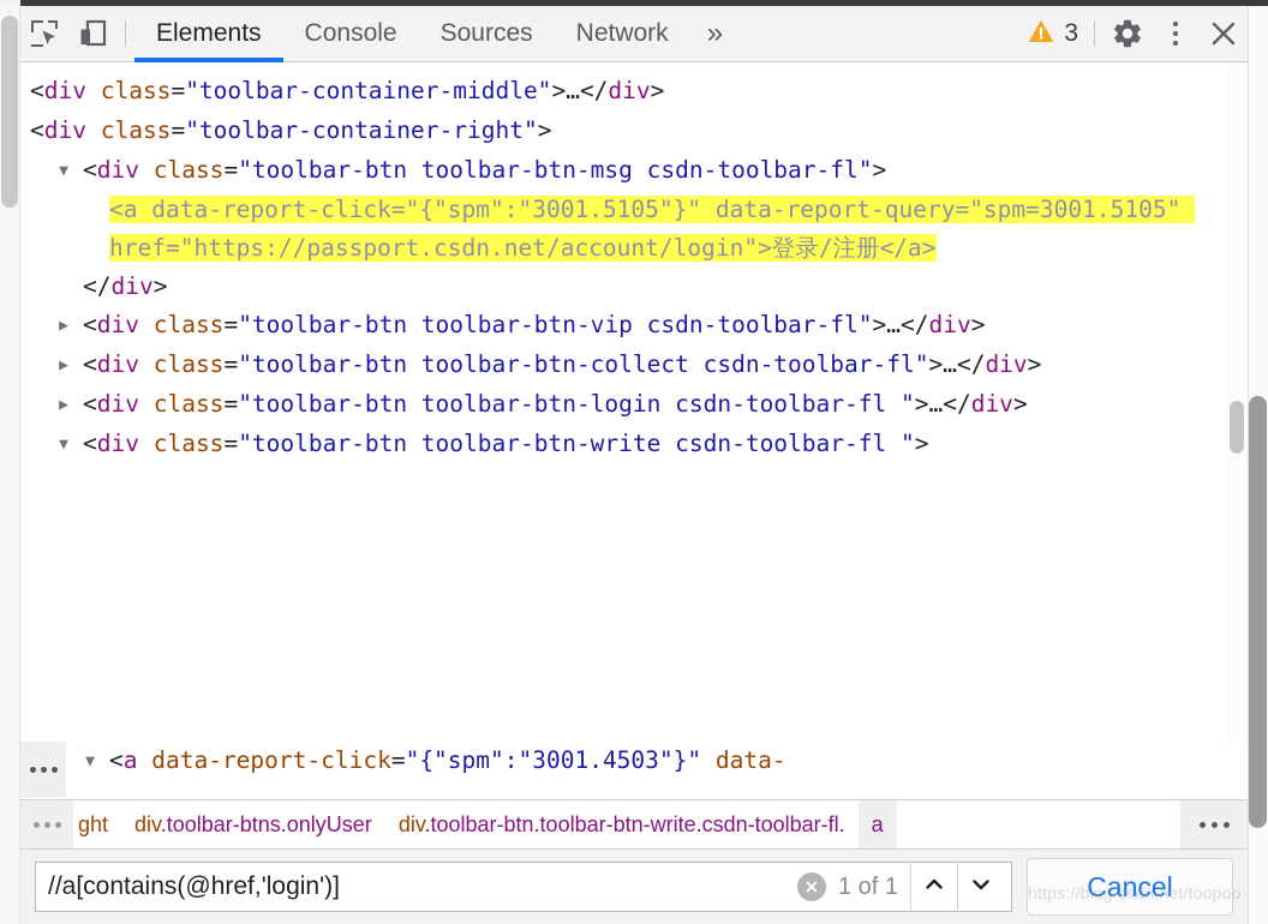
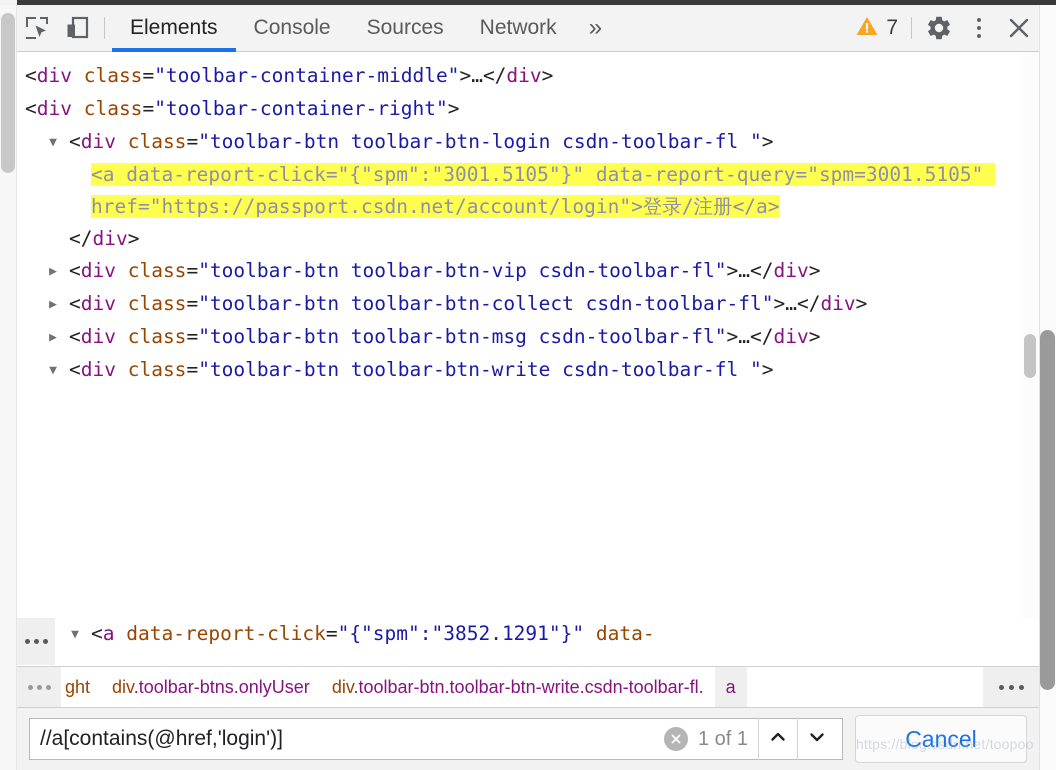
  Elements
  Console
  Sources
  Network
  »
- 3
+ 7
  <div class="toolbar-container-middle">…</div>
  <div class="toolbar-container-right">
- ▼ <div class="toolbar-btn toolbar-btn-msg csdn-toolbar-fl">
+ ▼ <div class="toolbar-btn toolbar-btn-login csdn-toolbar-fl ">
  <a data-report-click="{"spm":"3001.5105"}" data-report-query="spm=3001.5105" href="https://passport.csdn.net/account/login">登录/注册</a>
  </div>
  ▶ <div class="toolbar-btn toolbar-btn-vip csdn-toolbar-fl">…</div>
  ▶ <div class="toolbar-btn toolbar-btn-collect csdn-toolbar-fl">…</div>
- ▶ <div class="toolbar-btn toolbar-btn-login csdn-toolbar-fl ">…</div>
+ ▶ <div class="toolbar-btn toolbar-btn-msg csdn-toolbar-fl">…</div>
  ▼ <div class="toolbar-btn toolbar-btn-write csdn-toolbar-fl ">
- ▼ <a data-report-click="{"spm":"3001.4503"}" data-
+ ▼ <a data-report-click="{"spm":"3852.1291"}" data-
  ght
  div.toolbar-btns.onlyUser
  div.toolbar-btn.toolbar-btn-write.csdn-toolbar-fl.
  a
  //a[contains(@href,'login')]
  1 of 1
  Cancel
  https://blog.csdn.net/toopoo
